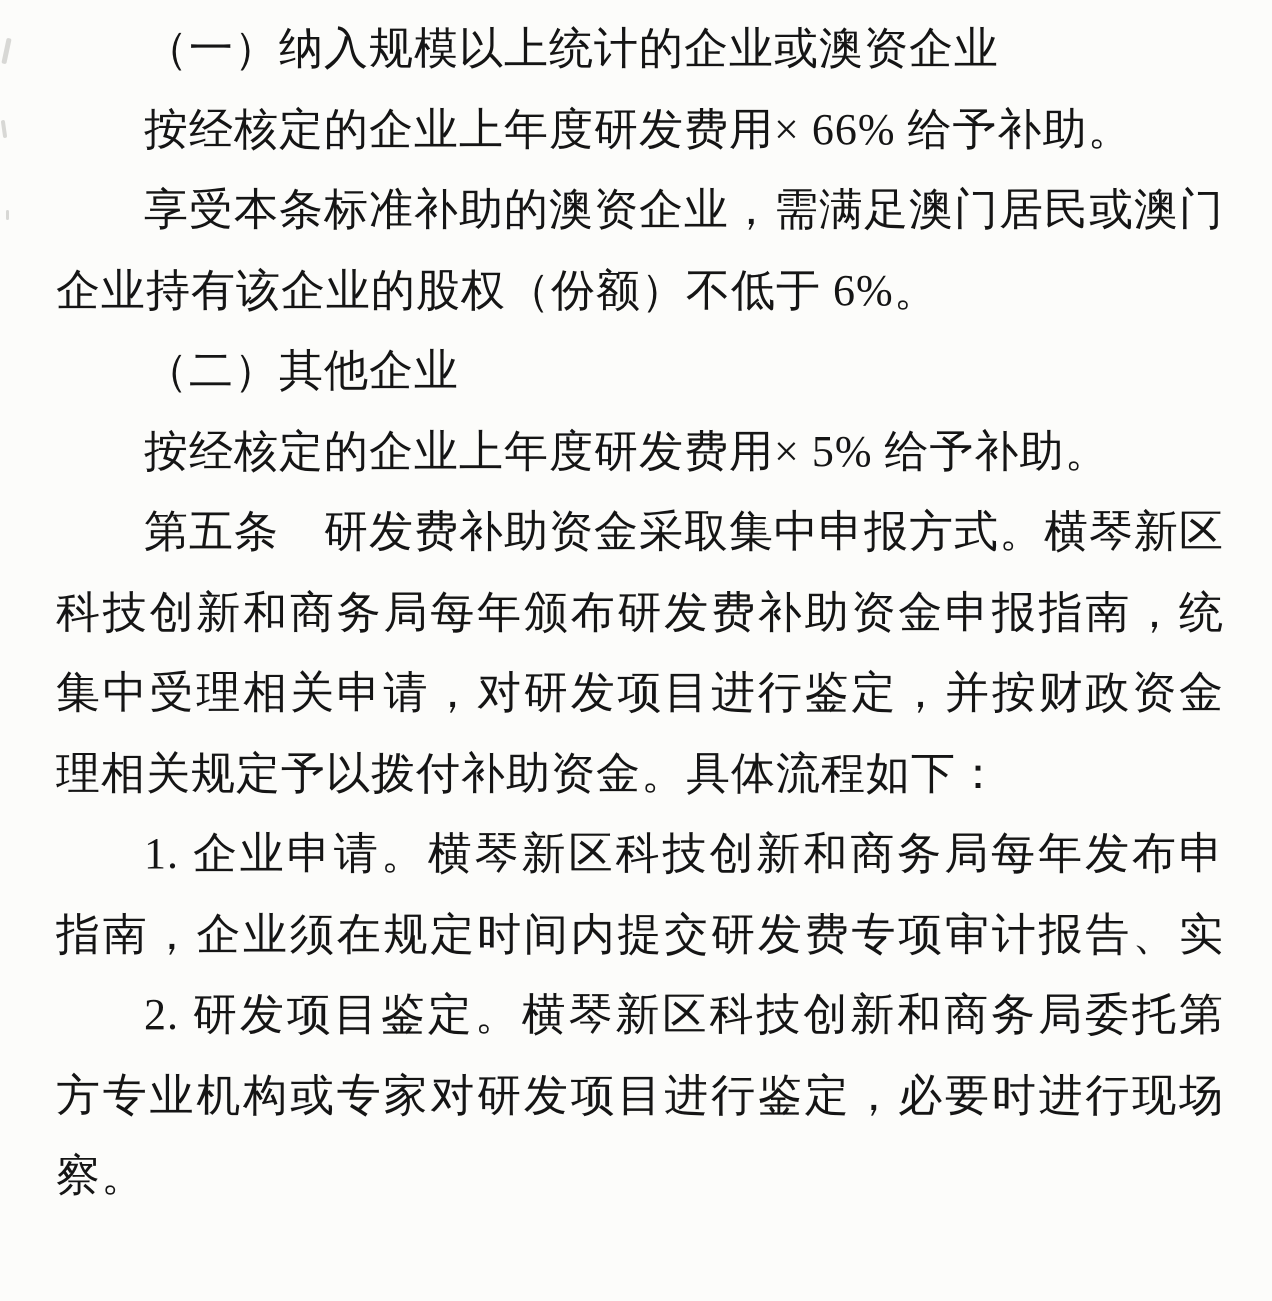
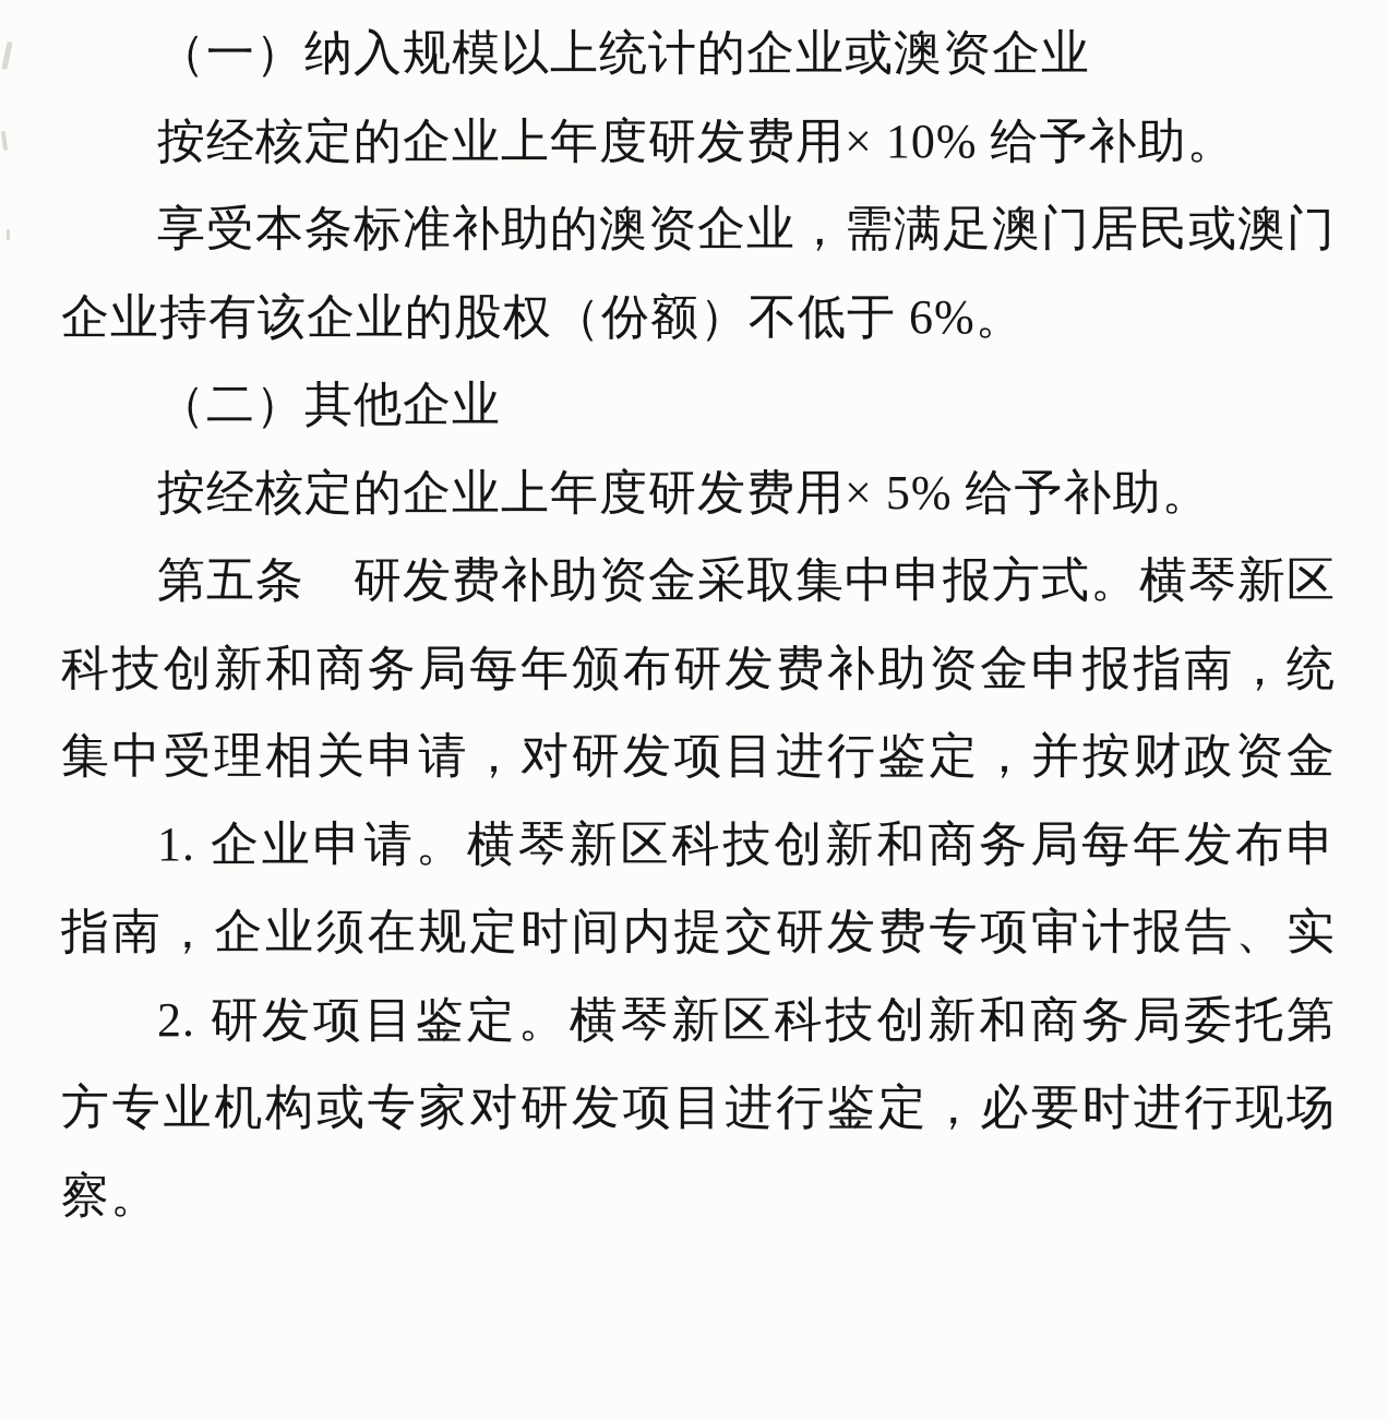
  （一）纳入规模以上统计的企业或澳资企业
- 按经核定的企业上年度研发费用× 66% 给予补助。
+ 按经核定的企业上年度研发费用× 10% 给予补助。
  享受本条标准补助的澳资企业，需满足澳门居民或澳门
  企业持有该企业的股权（份额）不低于 6%。
  （二）其他企业
  按经核定的企业上年度研发费用× 5% 给予补助。
  第五条 研发费补助资金采取集中申报方式。横琴新区
  科技创新和商务局每年颁布研发费补助资金申报指南，统
  集中受理相关申请，对研发项目进行鉴定，并按财政资金
- 理相关规定予以拨付补助资金。具体流程如下：
  1. 企业申请。横琴新区科技创新和商务局每年发布申
  指南，企业须在规定时间内提交研发费专项审计报告、实
  2. 研发项目鉴定。横琴新区科技创新和商务局委托第
  方专业机构或专家对研发项目进行鉴定，必要时进行现场
  察。
